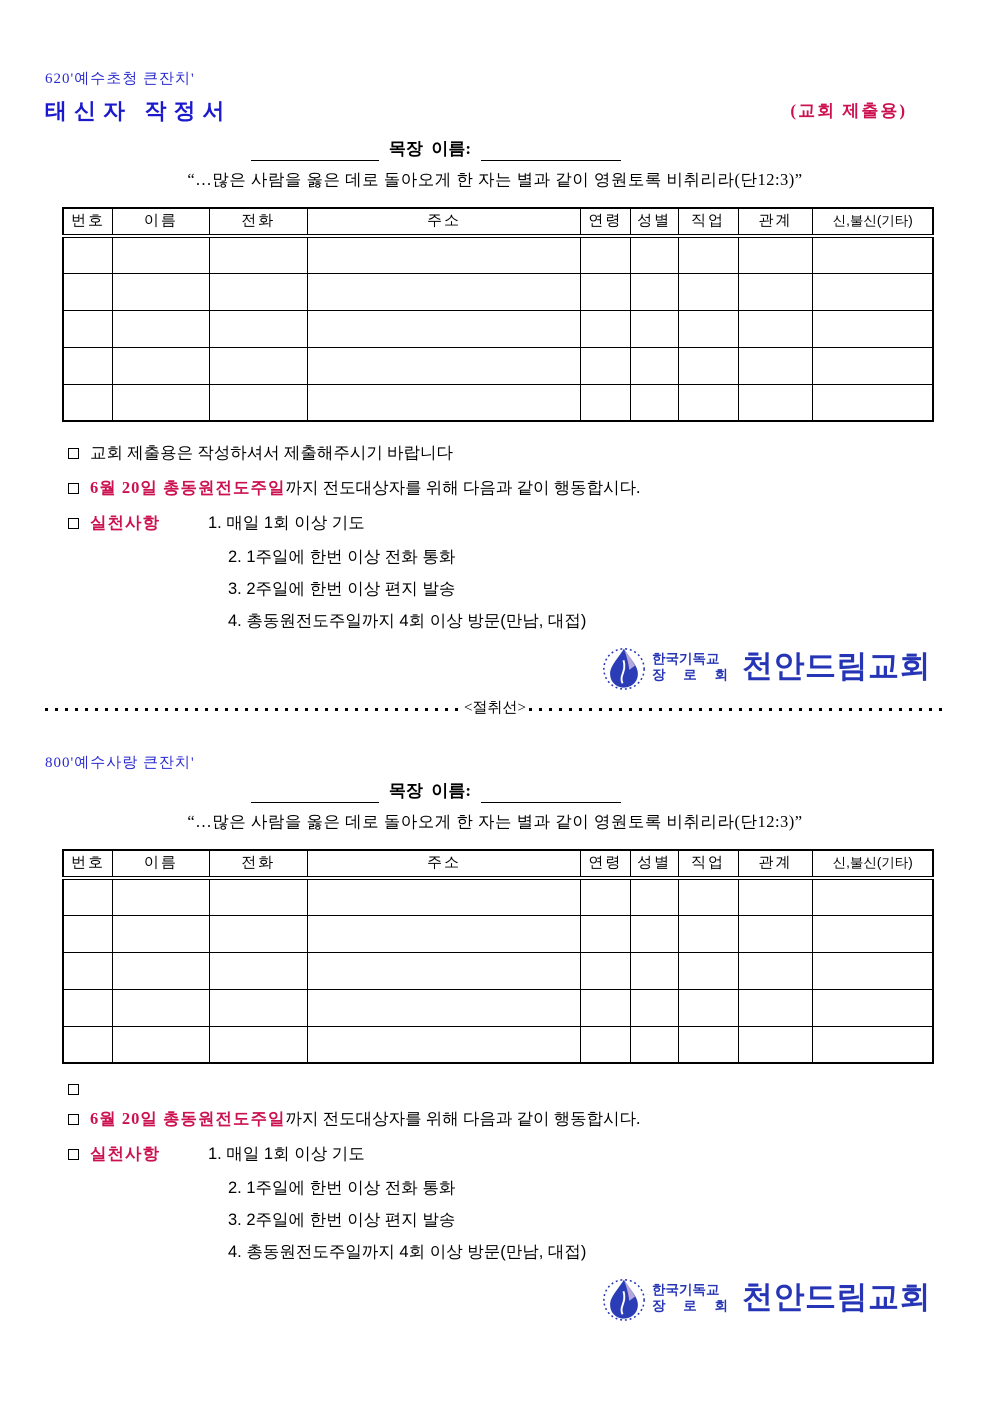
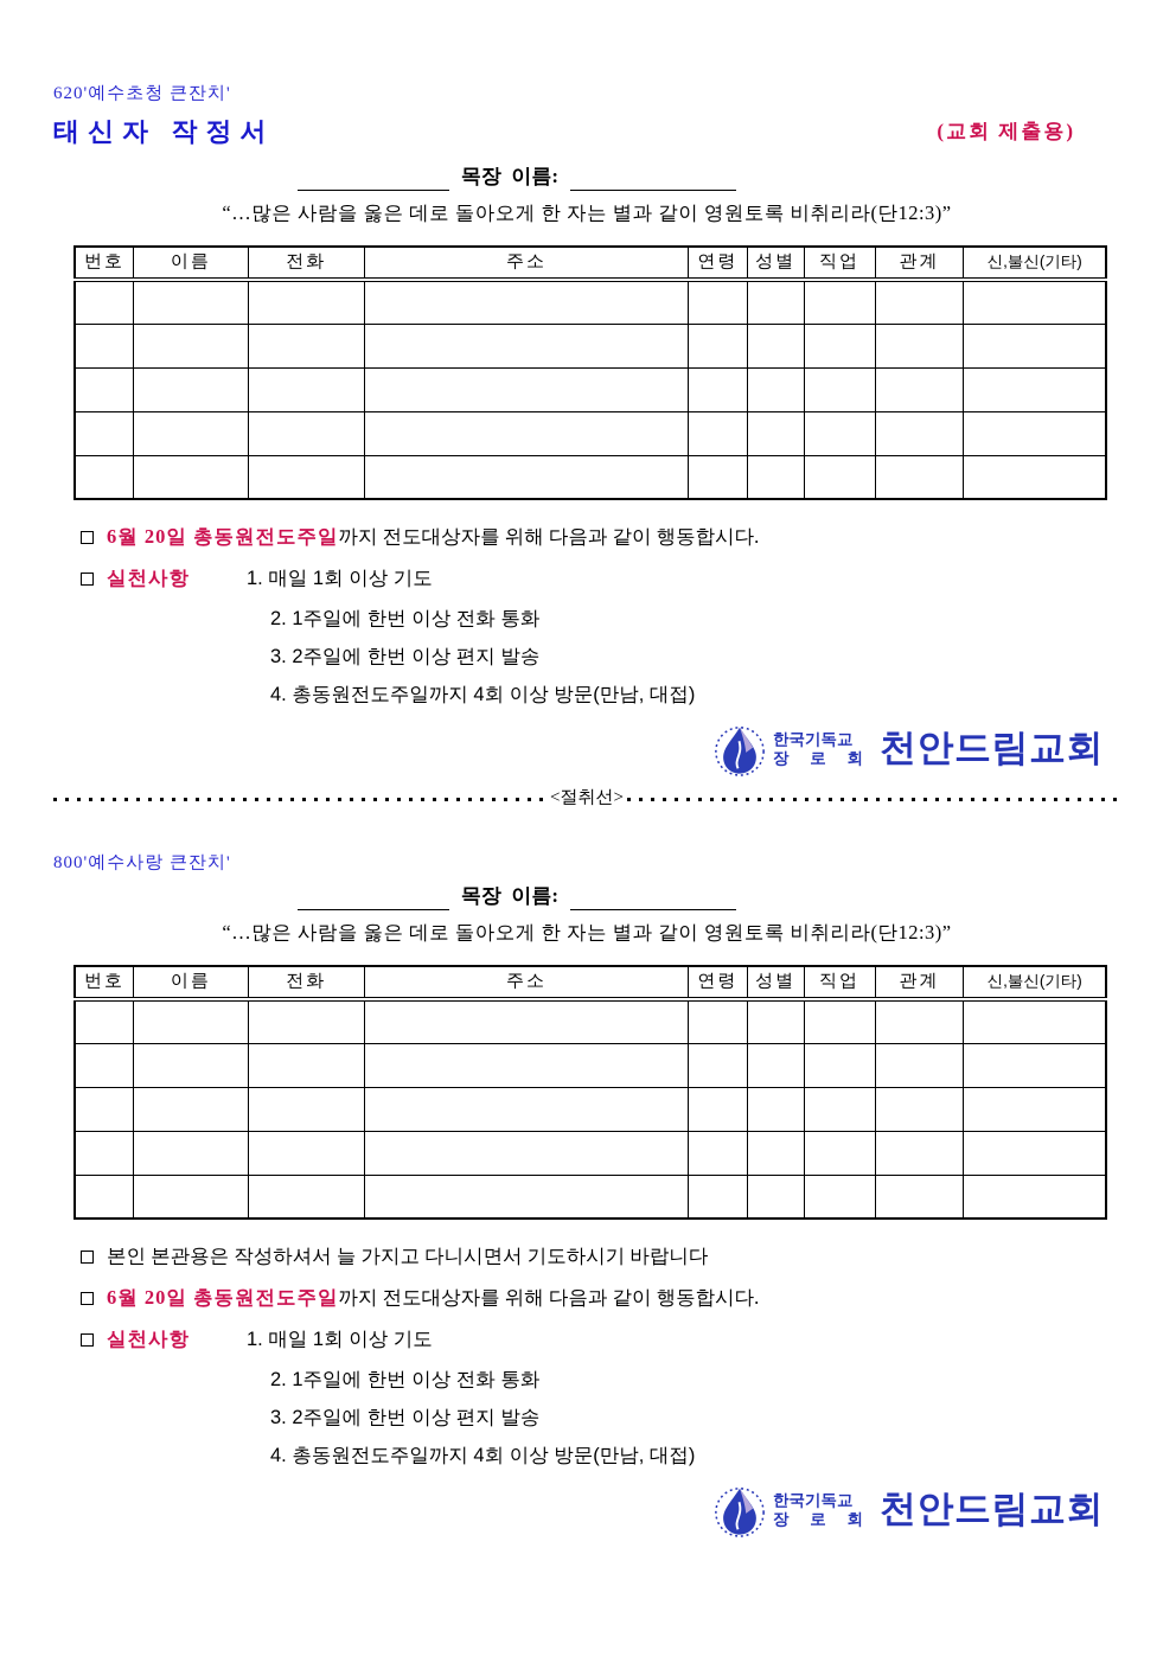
  620'예수초청 큰잔치'
  태신자 작정서
  (교회 제출용)
  목장 이름:
  “…많은 사람을 옳은 데로 돌아오게 한 자는 별과 같이 영원토록 비취리라(단12:3)”
  번호	이름	전화	주소	연령	성별	직업	관계	신,불신(기타)
- 교회 제출용은 작성하셔서 제출해주시기 바랍니다
  6월 20일 총동원전도주일까지 전도대상자를 위해 다음과 같이 행동합시다.
  실천사항
  1. 매일 1회 이상 기도
  2. 1주일에 한번 이상 전화 통화
  3. 2주일에 한번 이상 편지 발송
  4. 총동원전도주일까지 4회 이상 방문(만남, 대접)
  한국기독교
  장 로 회
  천안드림교회
  <절취선>
  800'예수사랑 큰잔치'
  목장 이름:
  “…많은 사람을 옳은 데로 돌아오게 한 자는 별과 같이 영원토록 비취리라(단12:3)”
  번호	이름	전화	주소	연령	성별	직업	관계	신,불신(기타)
+ 본인 본관용은 작성하셔서 늘 가지고 다니시면서 기도하시기 바랍니다
  6월 20일 총동원전도주일까지 전도대상자를 위해 다음과 같이 행동합시다.
  실천사항
  1. 매일 1회 이상 기도
  2. 1주일에 한번 이상 전화 통화
  3. 2주일에 한번 이상 편지 발송
  4. 총동원전도주일까지 4회 이상 방문(만남, 대접)
  한국기독교
  장 로 회
  천안드림교회
